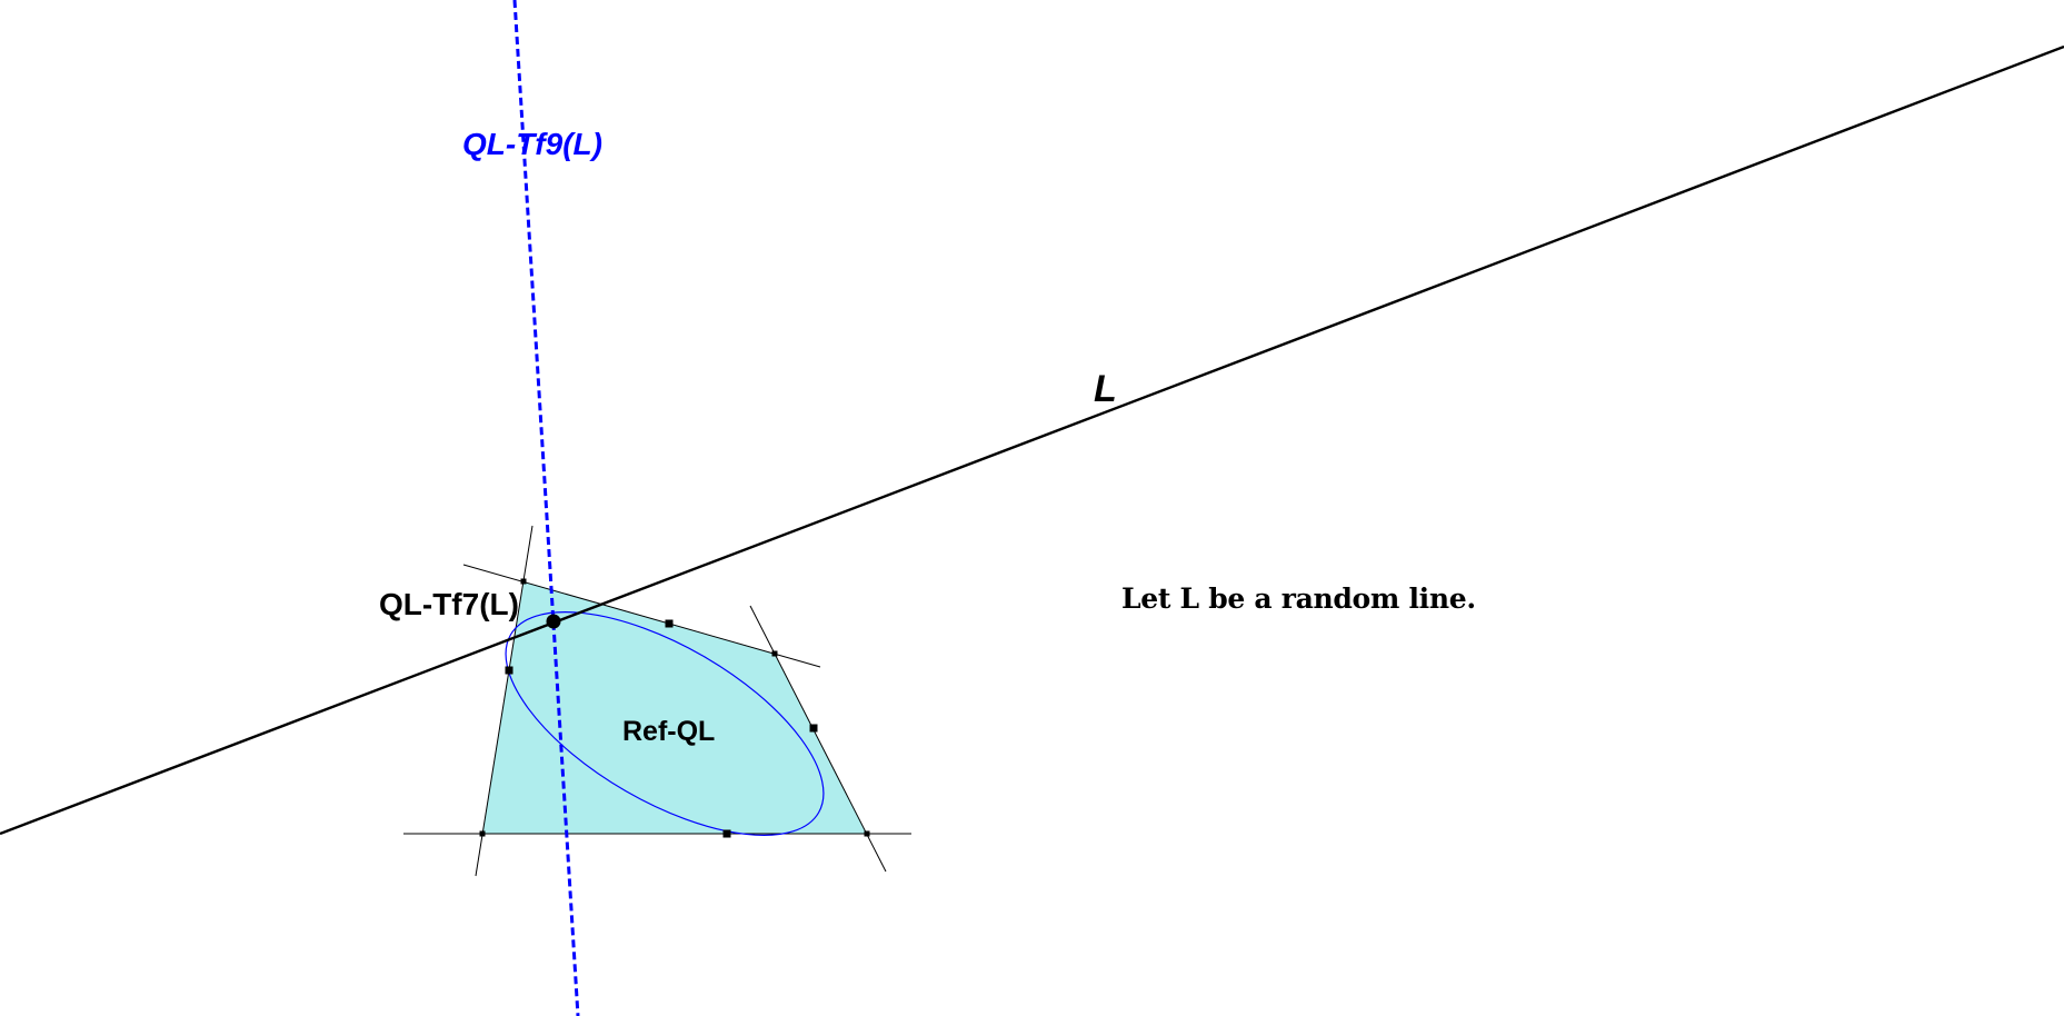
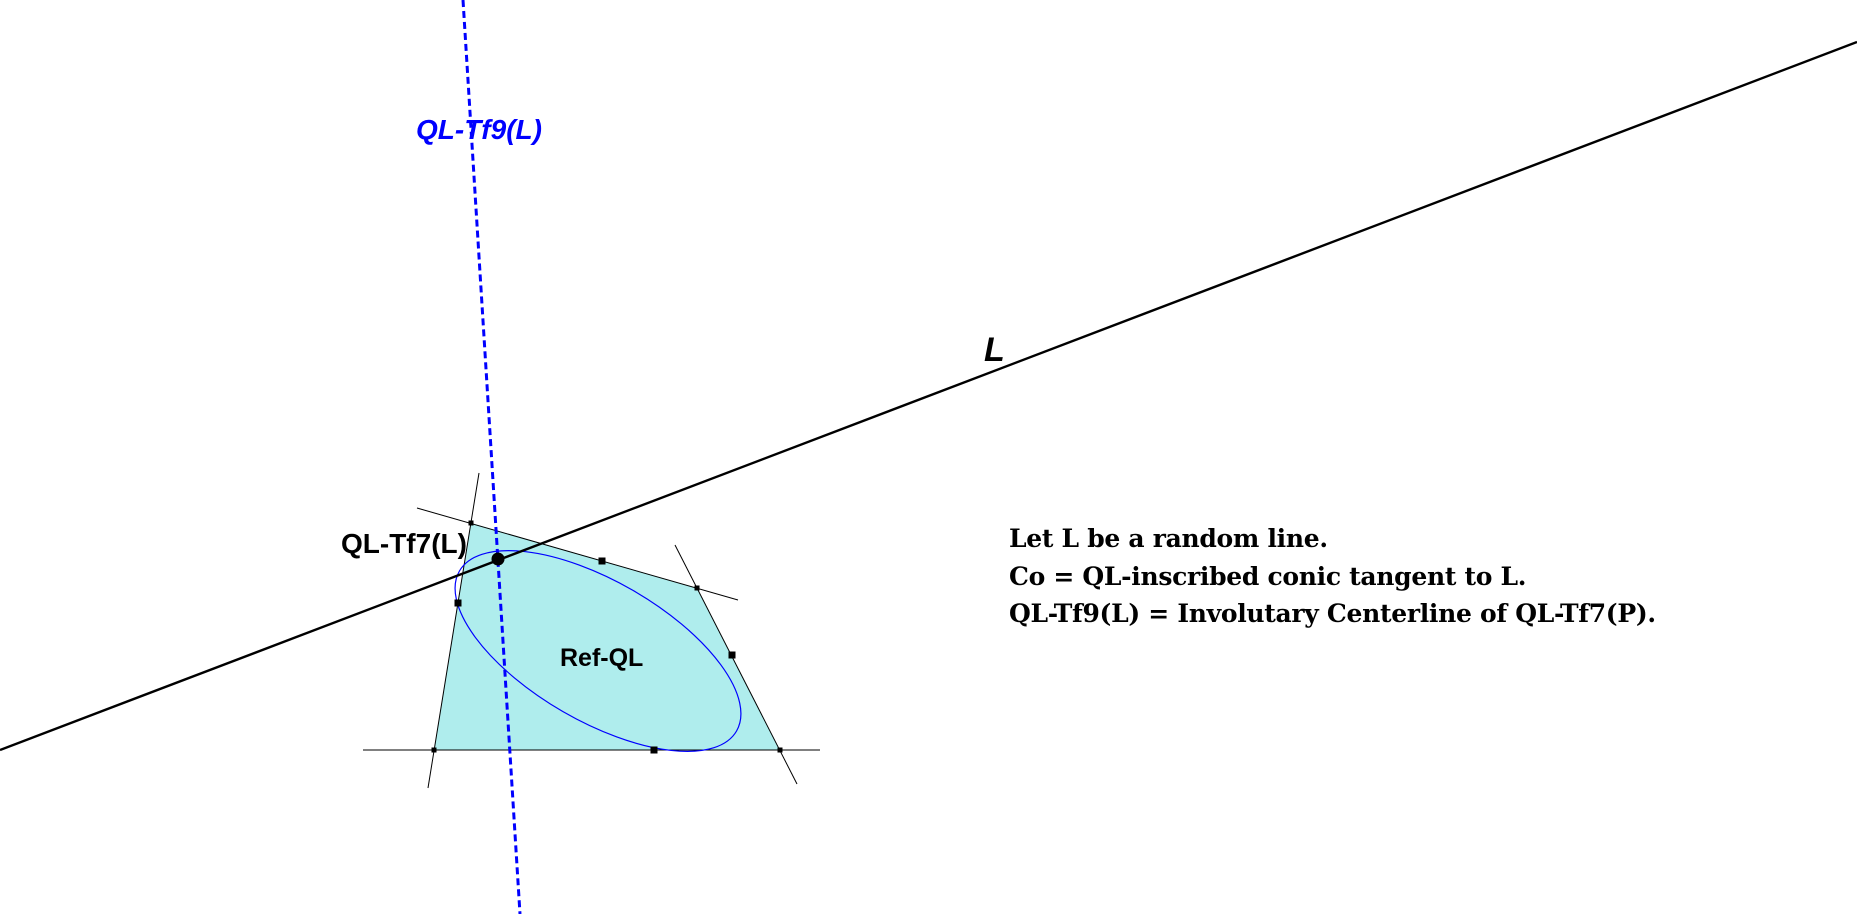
  QL-Tf9(L)
  L
  QL-Tf7(L)
  Ref-QL
  Let L be a random line.
+ Co = QL-inscribed conic tangent to L.
+ QL-Tf9(L) = Involutary Centerline of QL-Tf7(P).
